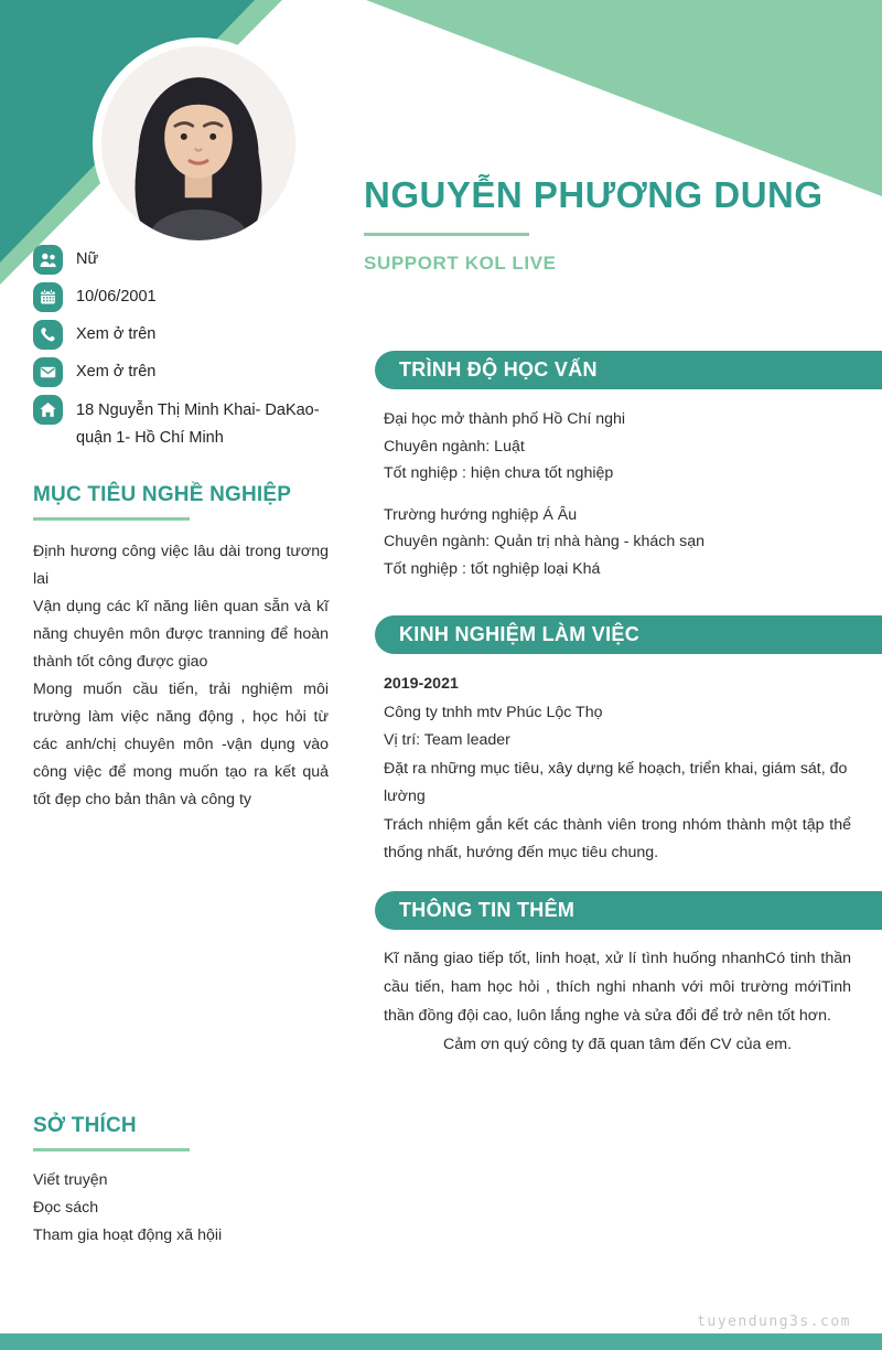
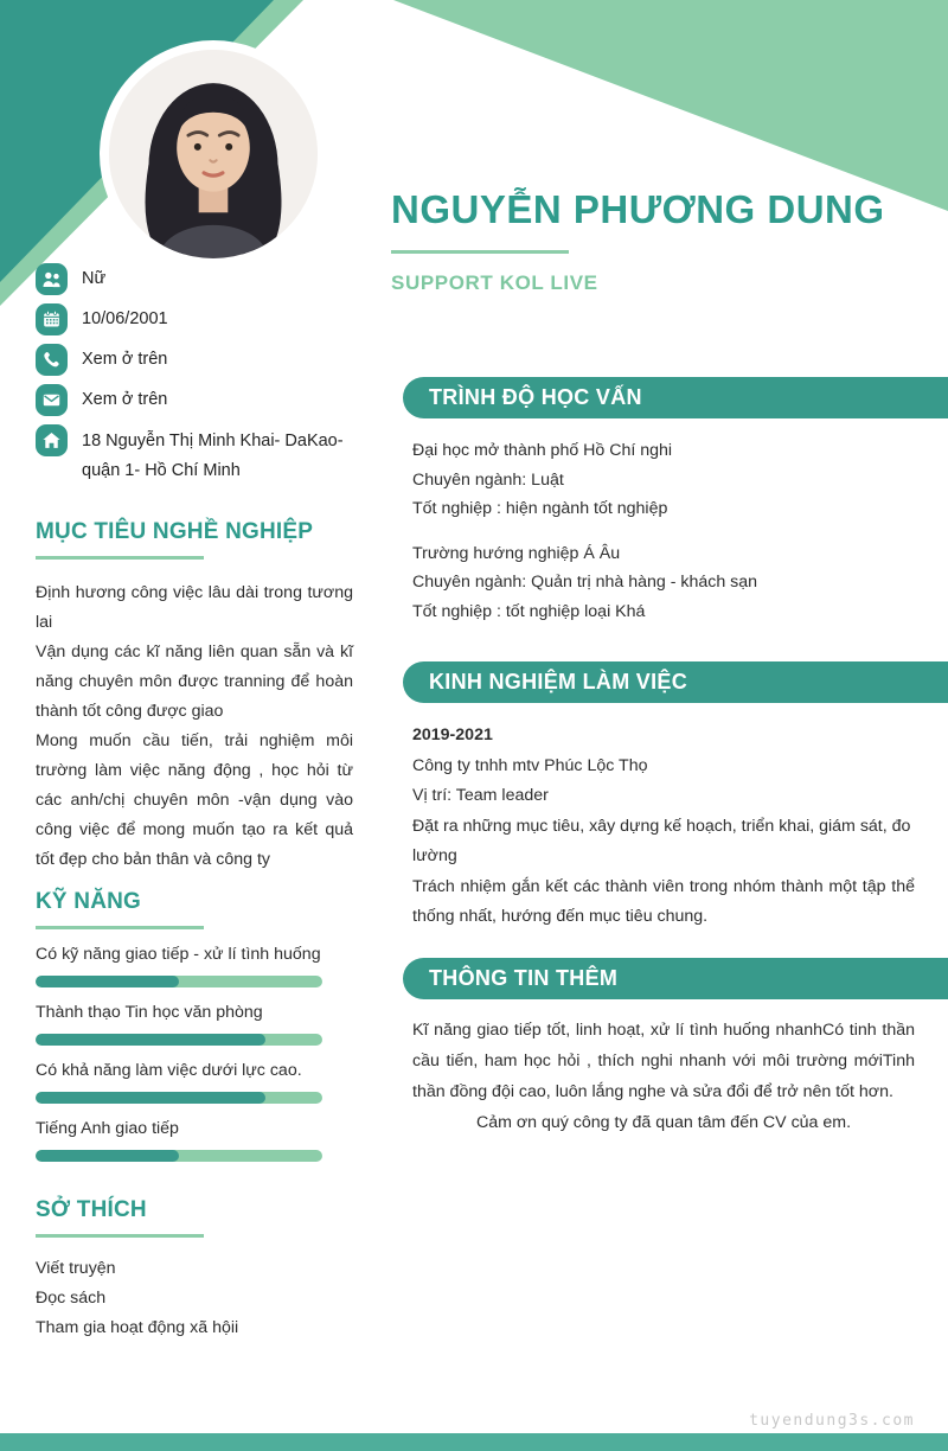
  NGUYỄN PHƯƠNG DUNG
  SUPPORT KOL LIVE
  Nữ
  10/06/2001
  Xem ở trên
  Xem ở trên
  18 Nguyễn Thị Minh Khai- DaKao- quận 1- Hồ Chí Minh
  MỤC TIÊU NGHỀ NGHIỆP
  Định hương công việc lâu dài trong tương lai
  Vận dụng các kĩ năng liên quan sẵn và kĩ năng chuyên môn được tranning để hoàn thành tốt công được giao
  Mong muốn cầu tiến, trải nghiệm môi trường làm việc năng động , học hỏi từ các anh/chị chuyên môn -vận dụng vào công việc để mong muốn tạo ra kết quả tốt đẹp cho bản thân và công ty
+ KỸ NĂNG
+ Có kỹ năng giao tiếp - xử lí tình huống
+ Thành thạo Tin học văn phòng
+ Có khả năng làm việc dưới lực cao.
+ Tiếng Anh giao tiếp
  SỞ THÍCH
  Viết truyện
  Đọc sách
  Tham gia hoạt động xã hộii
  TRÌNH ĐỘ HỌC VẤN
  Đại học mở thành phố Hồ Chí nghi
  Chuyên ngành: Luật
- Tốt nghiệp : hiện chưa tốt nghiệp
+ Tốt nghiệp : hiện ngành tốt nghiệp
  Trường hướng nghiệp Á Âu
  Chuyên ngành: Quản trị nhà hàng - khách sạn
  Tốt nghiệp : tốt nghiệp loại Khá
  KINH NGHIỆM LÀM VIỆC
  2019-2021
  Công ty tnhh mtv Phúc Lộc Thọ
  Vị trí: Team leader
  Đặt ra những mục tiêu, xây dựng kế hoạch, triển khai, giám sát, đo lường
  Trách nhiệm gắn kết các thành viên trong nhóm thành một tập thể thống nhất, hướng đến mục tiêu chung.
  THÔNG TIN THÊM
  Kĩ năng giao tiếp tốt, linh hoạt, xử lí tình huống nhanhCó tinh thần cầu tiến, ham học hỏi , thích nghi nhanh với môi trường mớiTinh thần đồng đội cao, luôn lắng nghe và sửa đổi để trở nên tốt hơn.
  Cảm ơn quý công ty đã quan tâm đến CV của em.
  tuyendung3s.com
